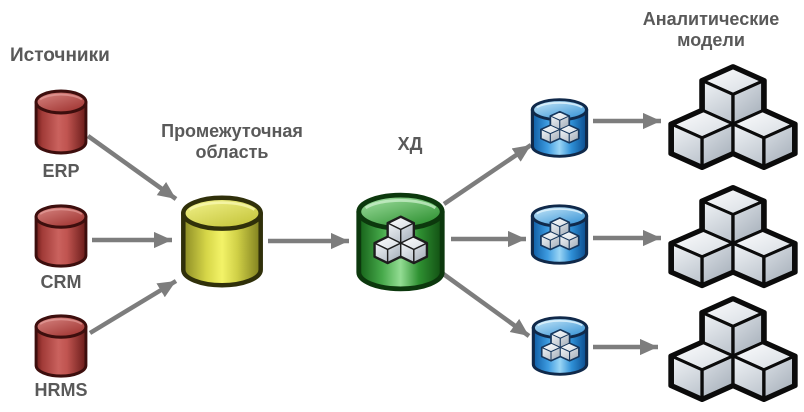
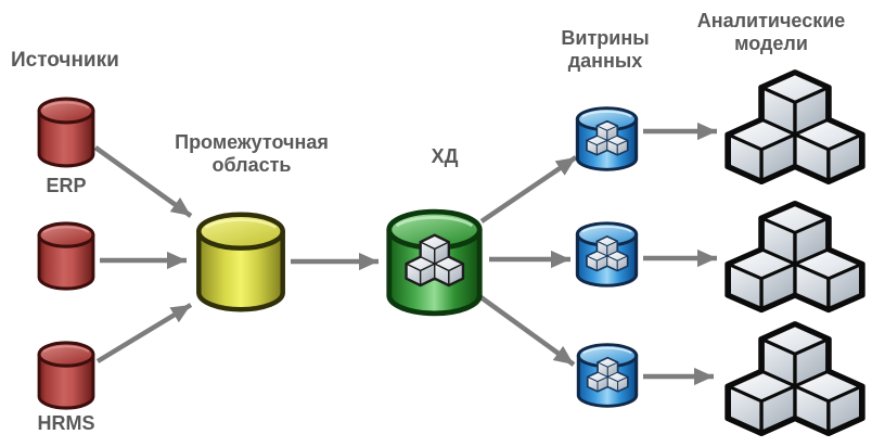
  Источники
  Промежуточная область
  ХД
+ Витрины данных
  Аналитические модели
  ERP
- CRM
  HRMS
